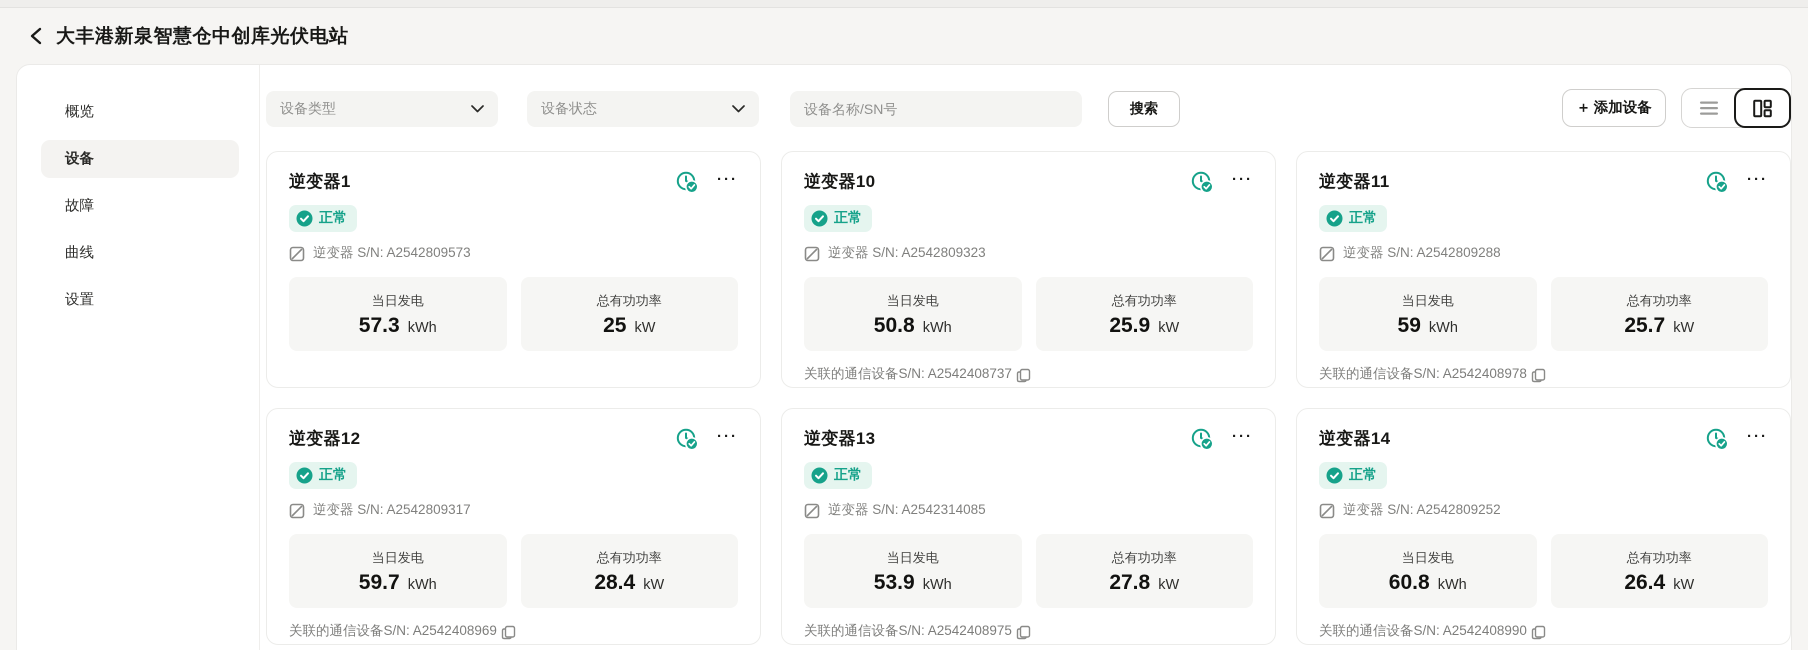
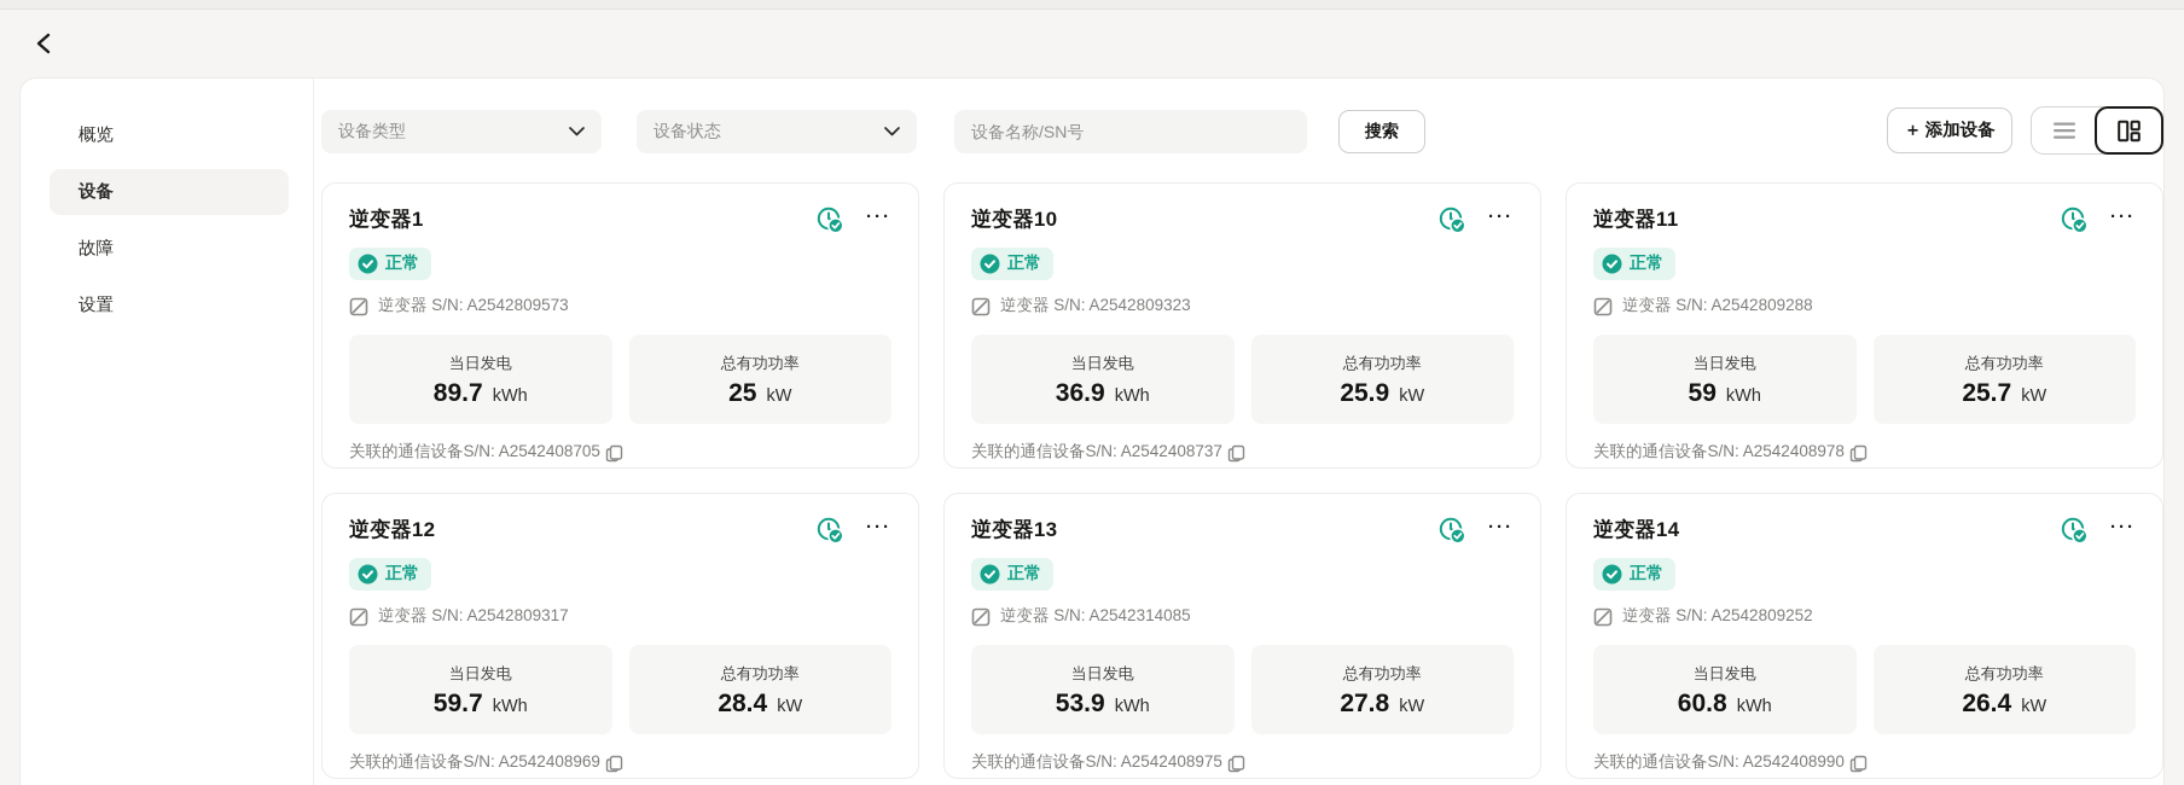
- 大丰港新泉智慧仓中创库光伏电站
  概览
  设备
  故障
- 曲线
  设置
  设备类型
  设备状态
  设备名称/SN号
  搜索
  ＋
  添加设备
  逆变器1
  ···
  正常
  逆变器 S/N: A2542809573
  当日发电
- 57.3 kWh
+ 89.7 kWh
  总有功功率
  25 kW
+ 关联的通信设备S/N: A2542408705
  逆变器10
  ···
  正常
  逆变器 S/N: A2542809323
  当日发电
- 50.8 kWh
+ 36.9 kWh
  总有功功率
  25.9 kW
  关联的通信设备S/N: A2542408737
  逆变器11
  ···
  正常
  逆变器 S/N: A2542809288
  当日发电
  59 kWh
  总有功功率
  25.7 kW
  关联的通信设备S/N: A2542408978
  逆变器12
  ···
  正常
  逆变器 S/N: A2542809317
  当日发电
  59.7 kWh
  总有功功率
  28.4 kW
  关联的通信设备S/N: A2542408969
  逆变器13
  ···
  正常
  逆变器 S/N: A2542314085
  当日发电
  53.9 kWh
  总有功功率
  27.8 kW
  关联的通信设备S/N: A2542408975
  逆变器14
  ···
  正常
  逆变器 S/N: A2542809252
  当日发电
  60.8 kWh
  总有功功率
  26.4 kW
  关联的通信设备S/N: A2542408990
